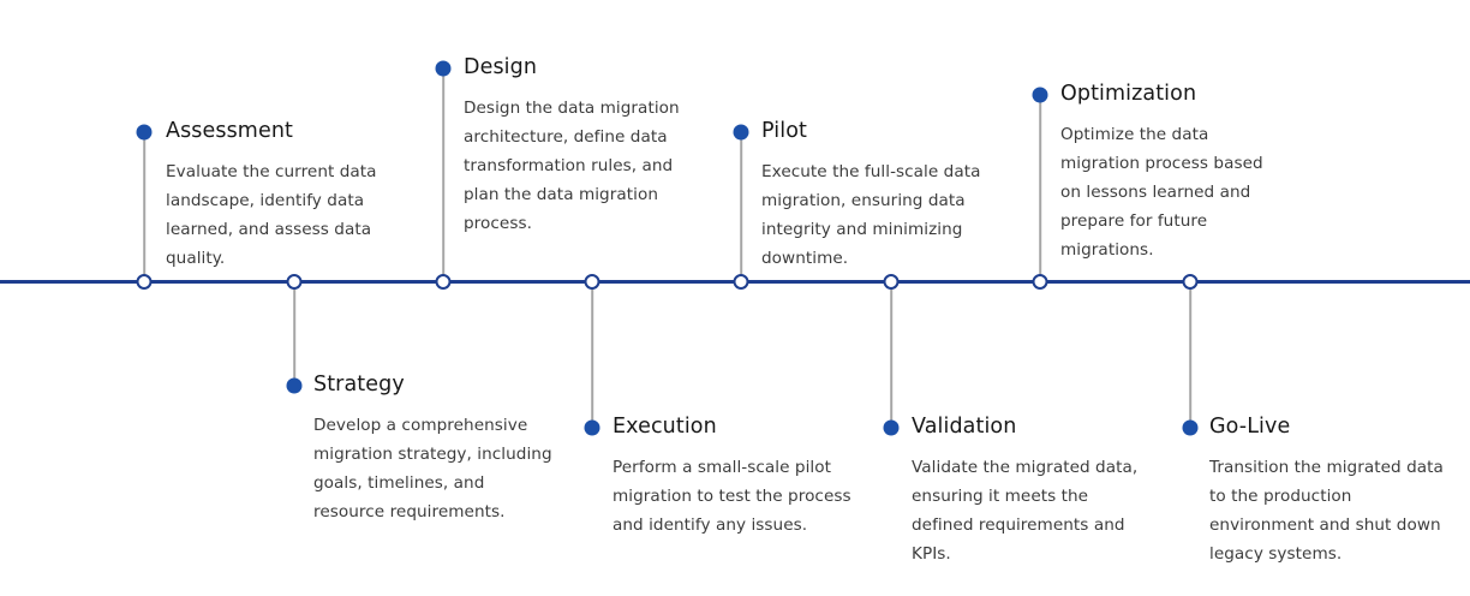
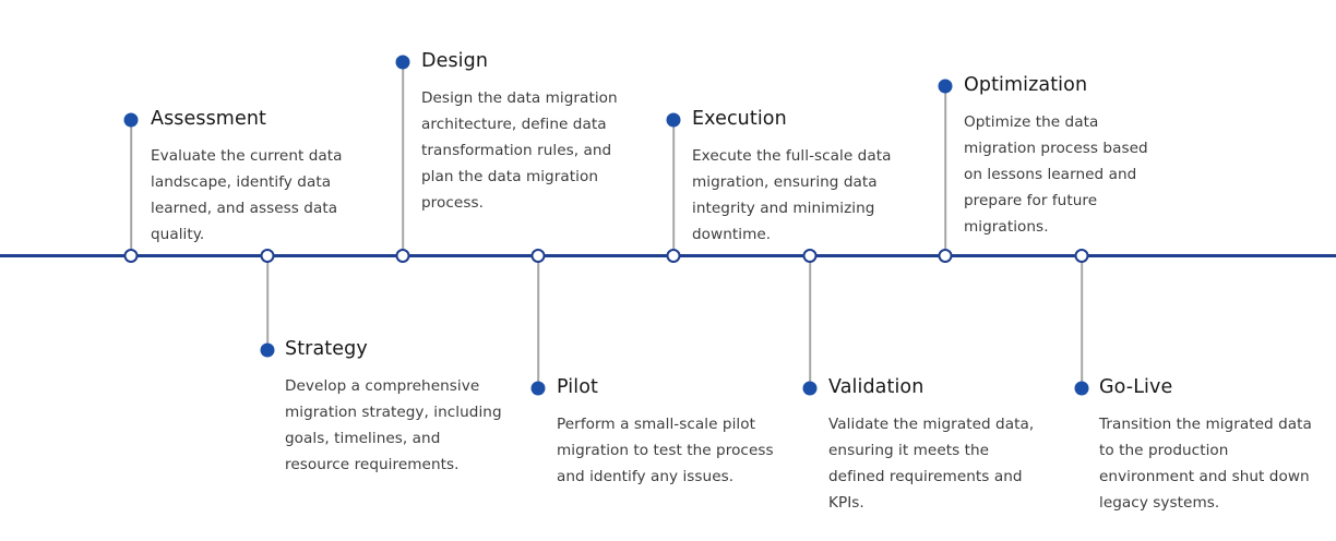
  Assessment
  Evaluate the current data landscape, identify data learned, and assess data quality.
  Strategy
  Develop a comprehensive migration strategy, including goals, timelines, and resource requirements.
  Design
  Design the data migration architecture, define data transformation rules, and plan the data migration process.
- Execution
+ Pilot
  Perform a small-scale pilot migration to test the process and identify any issues.
- Pilot
+ Execution
  Execute the full-scale data migration, ensuring data integrity and minimizing downtime.
  Validation
  Validate the migrated data, ensuring it meets the defined requirements and KPIs.
  Optimization
  Optimize the data migration process based on lessons learned and prepare for future migrations.
  Go-Live
  Transition the migrated data to the production environment and shut down legacy systems.
